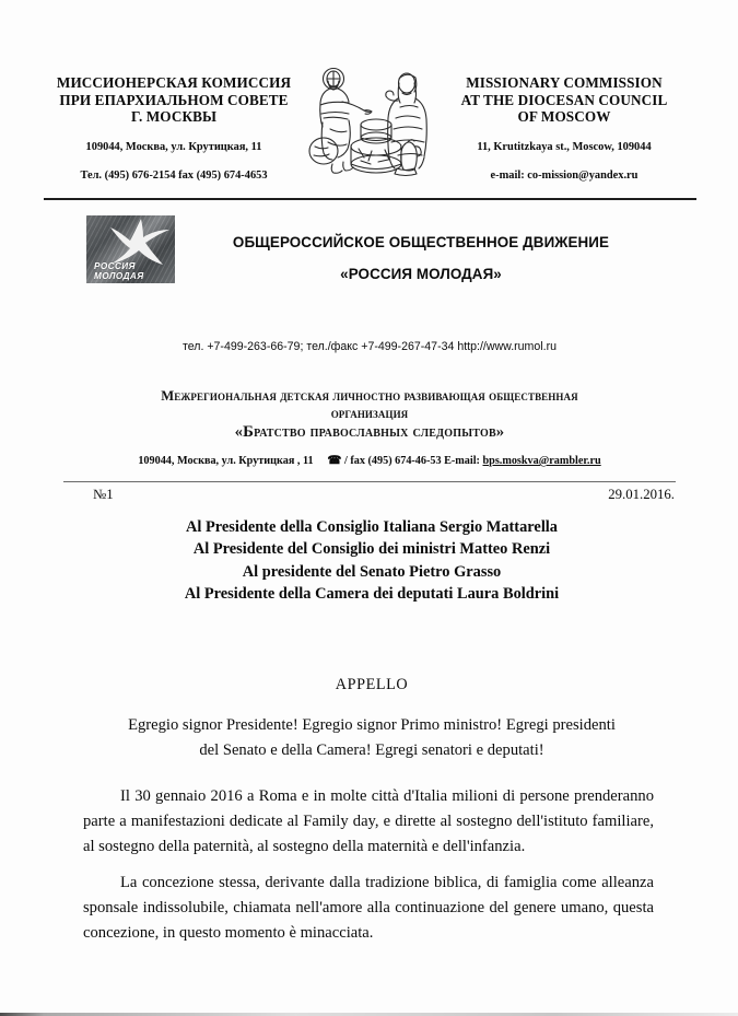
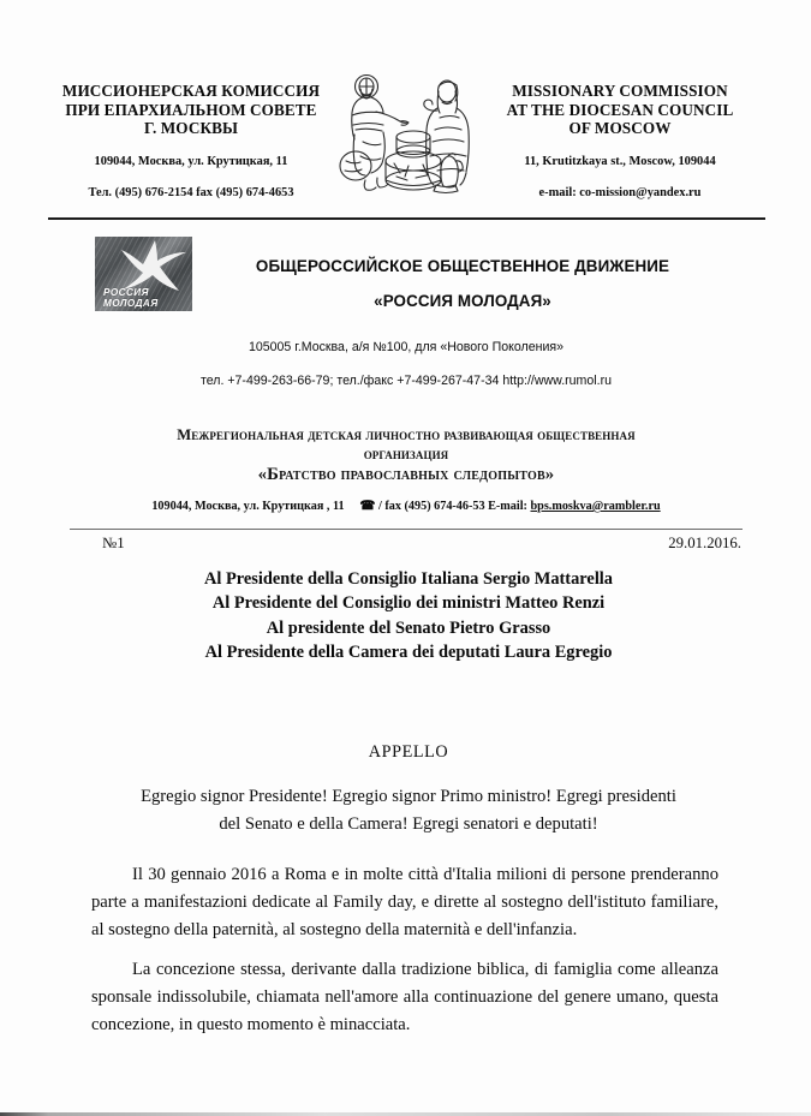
  МИССИОНЕРСКАЯ КОМИССИЯ
  ПРИ ЕПАРХИАЛЬНОМ СОВЕТЕ
  Г. МОСКВЫ
  109044, Москва, ул. Крутицкая, 11
  Тел. (495) 676-2154 fax (495) 674-4653
  MISSIONARY COMMISSION
  AT THE DIOCESAN COUNCIL
  OF MOSCOW
  11, Krutitzkaya st., Moscow, 109044
  e-mail: co-mission@yandex.ru
  РОССИЯ
  МОЛОДАЯ
  ОБЩЕРОССИЙСКОЕ ОБЩЕСТВЕННОЕ ДВИЖЕНИЕ
  «РОССИЯ МОЛОДАЯ»
+ 105005 г.Москва, а/я №100, для «Нового Поколения»
  тел. +7-499-263-66-79; тел./факс +7-499-267-47-34 http://www.rumol.ru
  Межрегиональная детская личностно развивающая общественная
  организация
  «Братство православных следопытов»
  109044, Москва, ул. Крутицкая , 11 ☎ / fax (495) 674-46-53 E-mail: bps.moskva@rambler.ru
  №1
  29.01.2016.
  Al Presidente della Consiglio Italiana Sergio Mattarella
  Al Presidente del Consiglio dei ministri Matteo Renzi
  Al presidente del Senato Pietro Grasso
- Al Presidente della Camera dei deputati Laura Boldrini
+ Al Presidente della Camera dei deputati Laura Egregio
  APPELLO
  Egregio signor Presidente! Egregio signor Primo ministro! Egregi presidenti
  del Senato e della Camera! Egregi senatori e deputati!
  Il 30 gennaio 2016 a Roma e in molte città d'Italia milioni di persone prenderanno parte a manifestazioni dedicate al Family day, e dirette al sostegno dell'istituto familiare, al sostegno della paternità, al sostegno della maternità e dell'infanzia.
  La concezione stessa, derivante dalla tradizione biblica, di famiglia come alleanza sponsale indissolubile, chiamata nell'amore alla continuazione del genere umano, questa concezione, in questo momento è minacciata.
